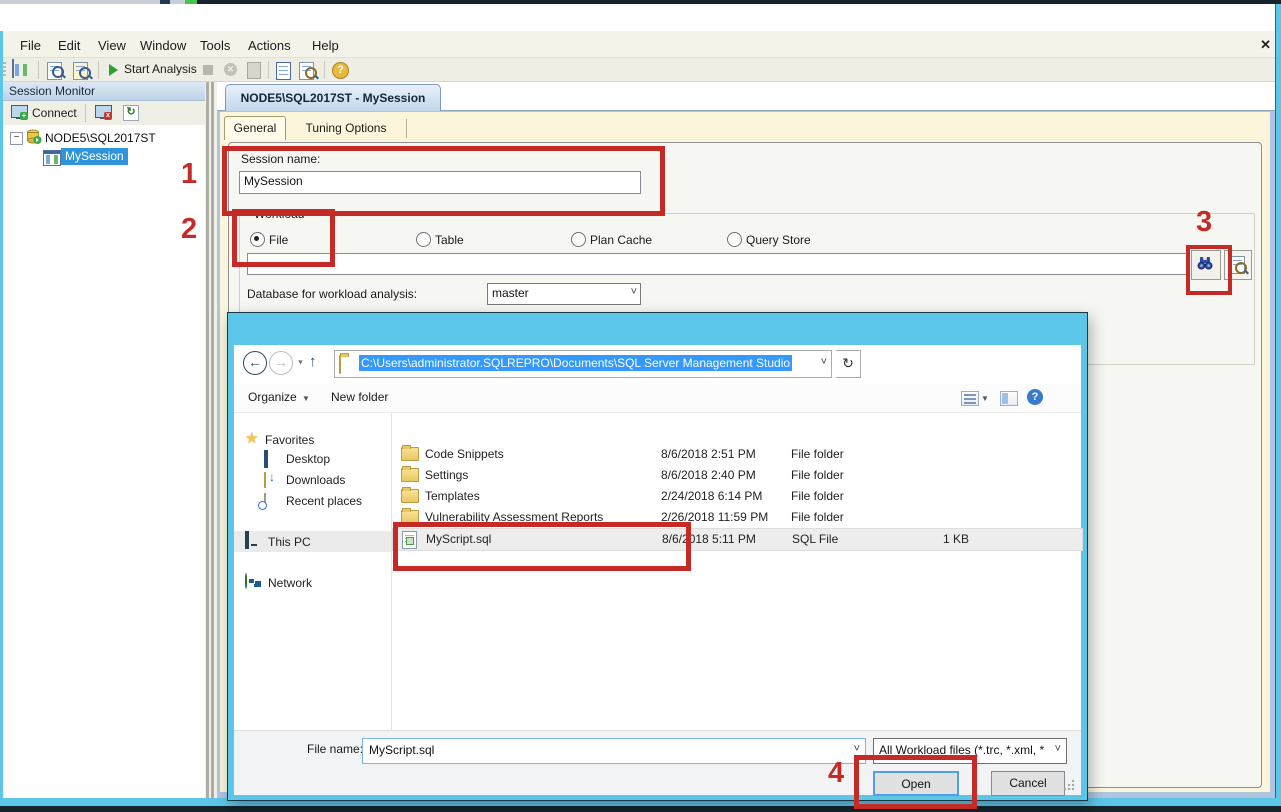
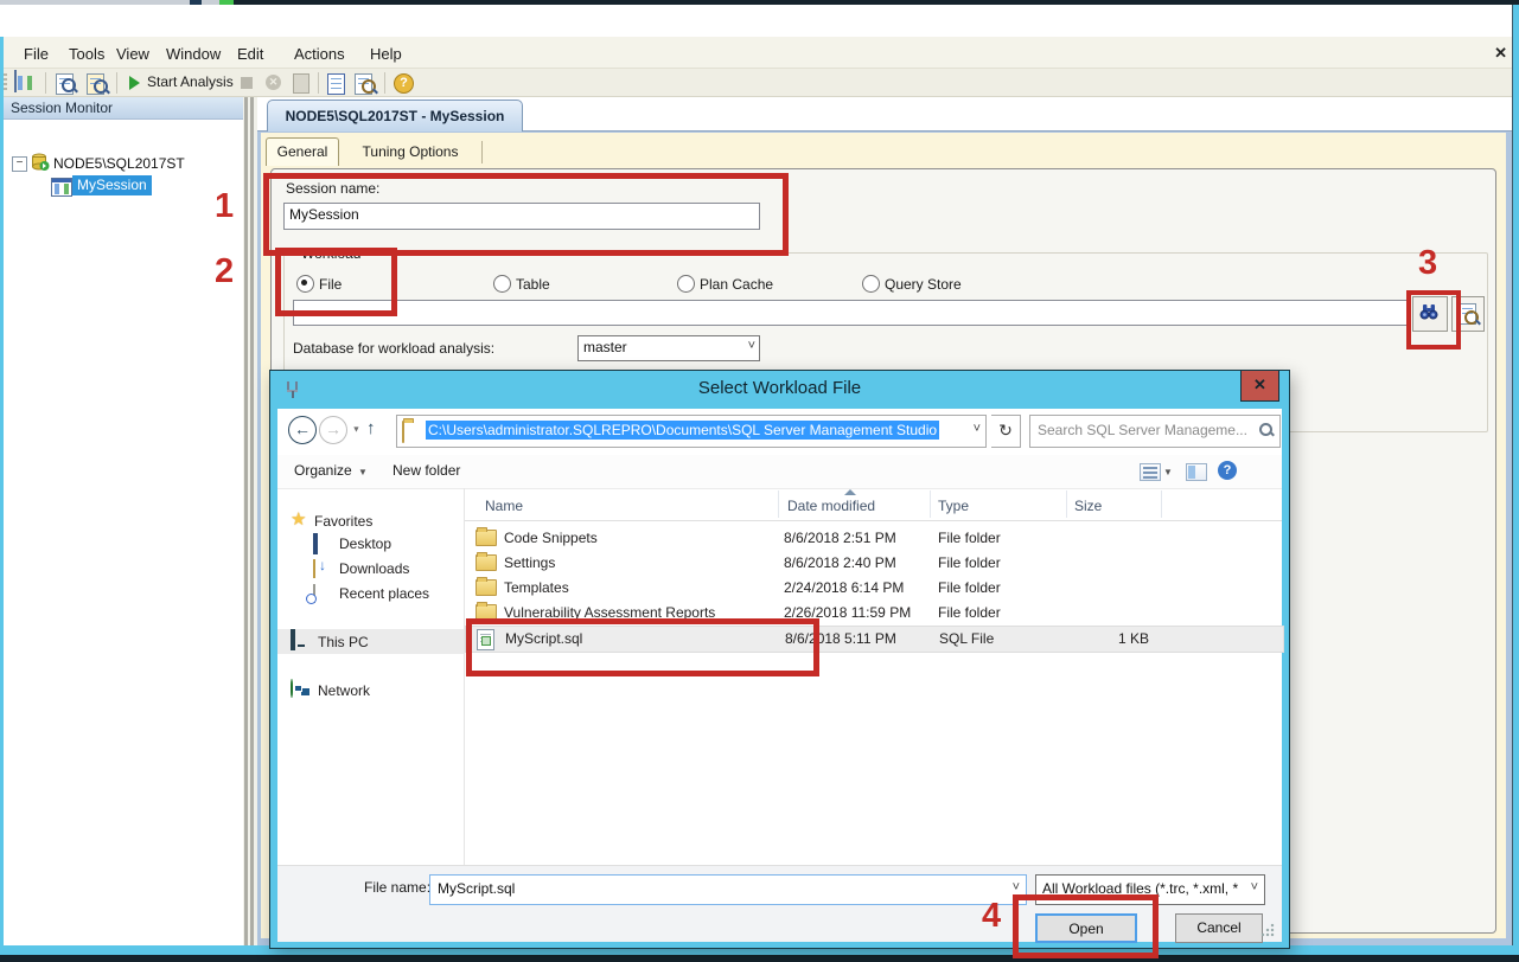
  File
- Edit
+ Tools
  View
  Window
- Tools
+ Edit
  Actions
  Help
  Start Analysis
  Session Monitor
- Connect
  NODE5\SQL2017ST
  MySession
  NODE5\SQL2017ST - MySession
  General
  Tuning Options
  Session name:
  MySession
  Workload
  File
  Table
  Plan Cache
  Query Store
  Database for workload analysis:
  master
+ Select Workload File
  C:\Users\administrator.SQLREPRO\Documents\SQL Server Management Studio
+ Search SQL Server Manageme...
  Organize
  New folder
  Favorites
  Desktop
  Downloads
  Recent places
  This PC
  Network
+ Name
+ Date modified
+ Type
+ Size
  Code Snippets
  8/6/2018 2:51 PM
  File folder
  Settings
  8/6/2018 2:40 PM
  File folder
  Templates
  2/24/2018 6:14 PM
  File folder
  Vulnerability Assessment Reports
  2/26/2018 11:59 PM
  File folder
  MyScript.sql
  8/6/2018 5:11 PM
  SQL File
  1 KB
  File name
  MyScript.sql
  All Workload files (*.trc, *.xml, *
  Open
  Cancel
  1
  2
  3
  4
